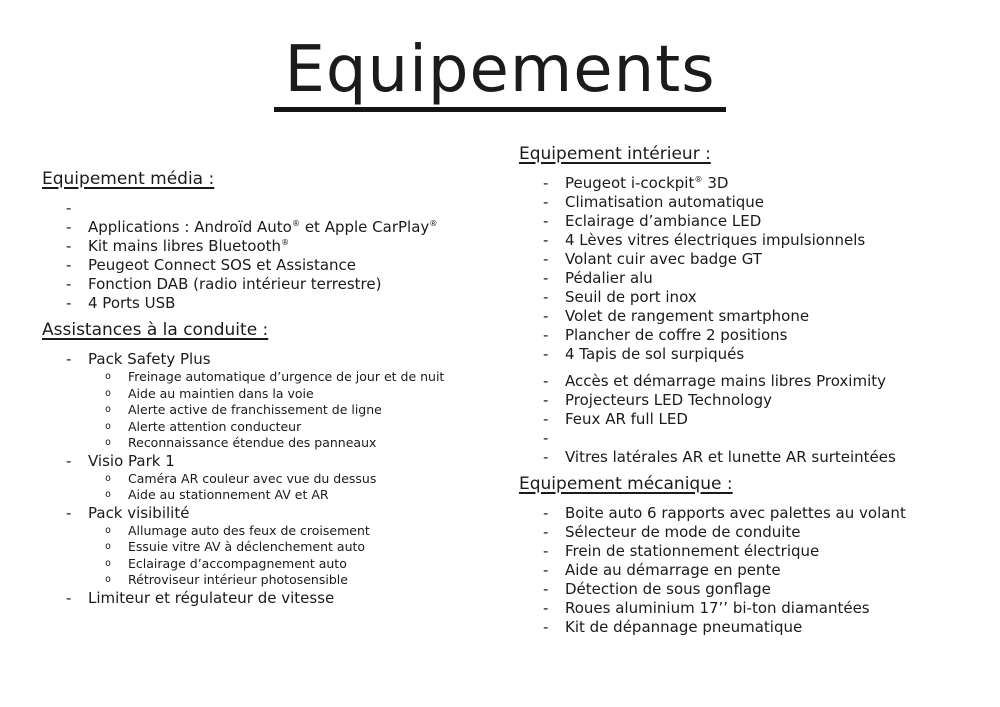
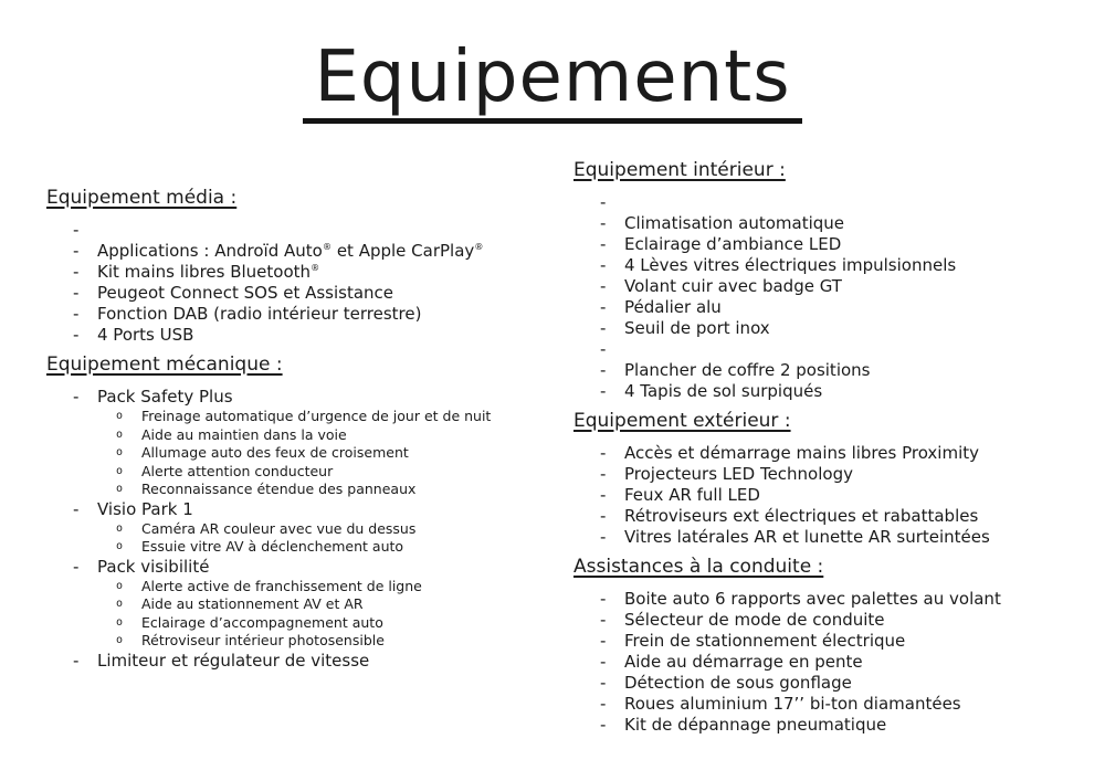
  Equipements
  Equipement média :
  -
  -
  Applications : Androïd Auto® et Apple CarPlay®
  -
  Kit mains libres Bluetooth®
  -
  Peugeot Connect SOS et Assistance
  -
  Fonction DAB (radio intérieur terrestre)
  -
  4 Ports USB
- Assistances à la conduite :
+ Equipement mécanique :
  -
  Pack Safety Plus
  o
  Freinage automatique d’urgence de jour et de nuit
  o
  Aide au maintien dans la voie
  o
- Alerte active de franchissement de ligne
+ Allumage auto des feux de croisement
  o
  Alerte attention conducteur
  o
  Reconnaissance étendue des panneaux
  -
  Visio Park 1
  o
  Caméra AR couleur avec vue du dessus
  o
- Aide au stationnement AV et AR
+ Essuie vitre AV à déclenchement auto
  -
  Pack visibilité
  o
- Allumage auto des feux de croisement
+ Alerte active de franchissement de ligne
  o
- Essuie vitre AV à déclenchement auto
+ Aide au stationnement AV et AR
  o
  Eclairage d’accompagnement auto
  o
  Rétroviseur intérieur photosensible
  -
  Limiteur et régulateur de vitesse
  Equipement intérieur :
  -
- Peugeot i-cockpit® 3D
  -
  Climatisation automatique
  -
  Eclairage d’ambiance LED
  -
  4 Lèves vitres électriques impulsionnels
  -
  Volant cuir avec badge GT
  -
  Pédalier alu
  -
  Seuil de port inox
  -
- Volet de rangement smartphone
  -
  Plancher de coffre 2 positions
  -
  4 Tapis de sol surpiqués
+ Equipement extérieur :
  -
  Accès et démarrage mains libres Proximity
  -
  Projecteurs LED Technology
  -
  Feux AR full LED
  -
+ Rétroviseurs ext électriques et rabattables
  -
  Vitres latérales AR et lunette AR surteintées
- Equipement mécanique :
+ Assistances à la conduite :
  -
  Boite auto 6 rapports avec palettes au volant
  -
  Sélecteur de mode de conduite
  -
  Frein de stationnement électrique
  -
  Aide au démarrage en pente
  -
  Détection de sous gonflage
  -
  Roues aluminium 17’’ bi-ton diamantées
  -
  Kit de dépannage pneumatique
